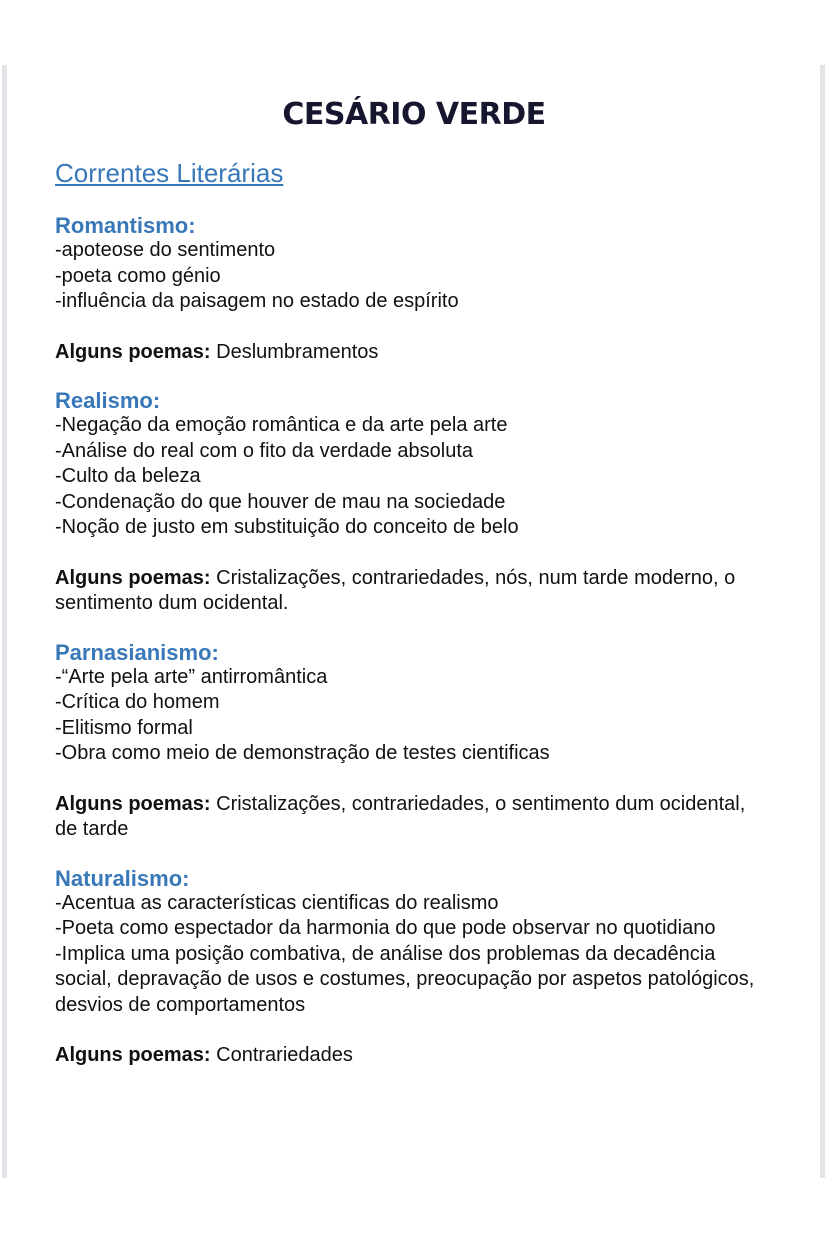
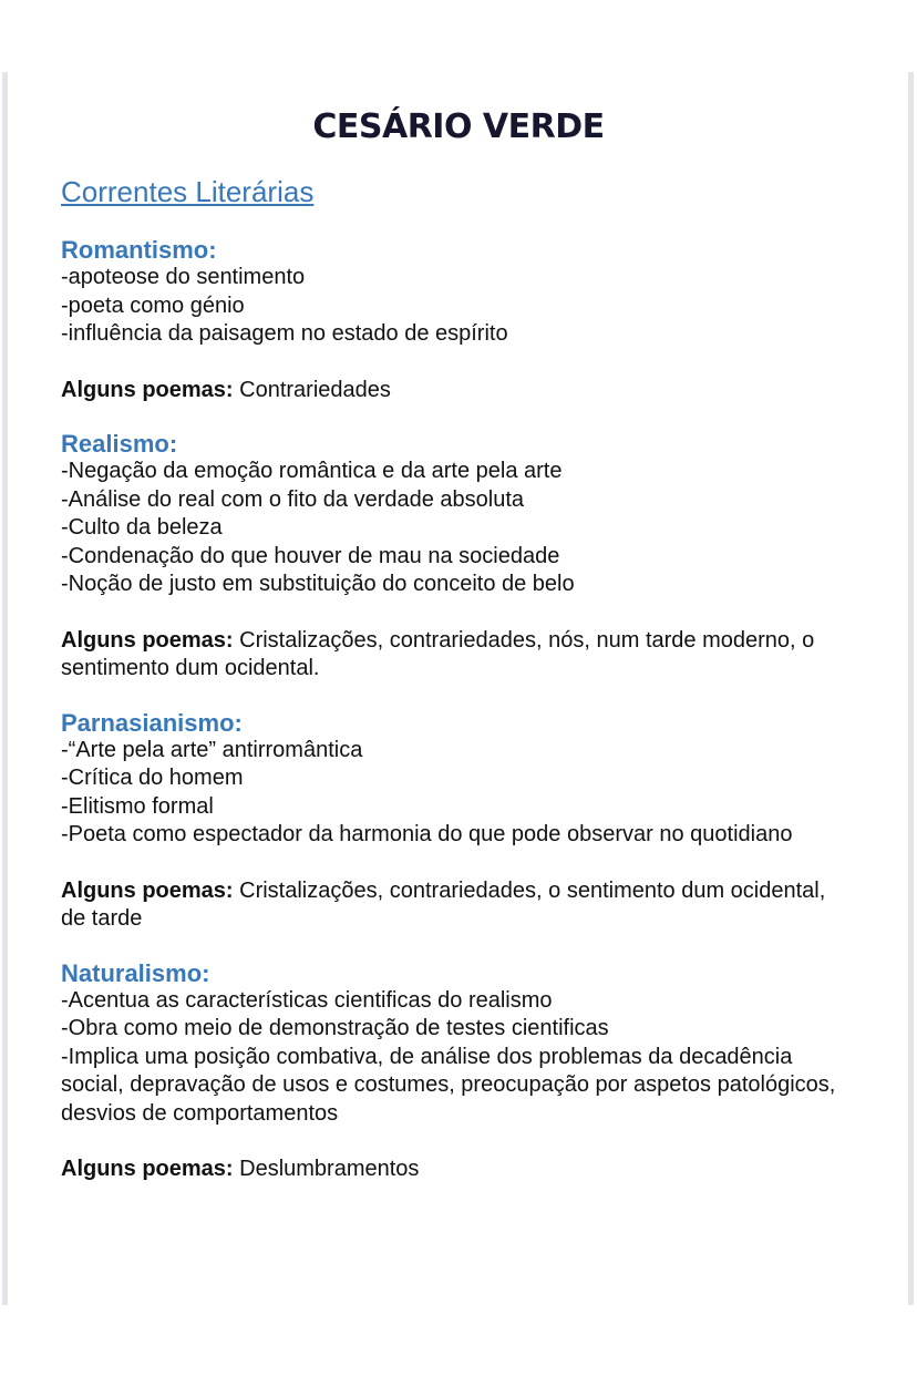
  CESÁRIO VERDE
  Correntes Literárias
  Romantismo:
  -apoteose do sentimento
  -poeta como génio
  -influência da paisagem no estado de espírito
- Alguns poemas: Deslumbramentos
+ Alguns poemas: Contrariedades
  Realismo:
  -Negação da emoção romântica e da arte pela arte
  -Análise do real com o fito da verdade absoluta
  -Culto da beleza
  -Condenação do que houver de mau na sociedade
  -Noção de justo em substituição do conceito de belo
  Alguns poemas: Cristalizações, contrariedades, nós, num tarde moderno, o sentimento dum ocidental.
  Parnasianismo:
  -“Arte pela arte” antirromântica
  -Crítica do homem
  -Elitismo formal
- -Obra como meio de demonstração de testes cientificas
+ -Poeta como espectador da harmonia do que pode observar no quotidiano
  Alguns poemas: Cristalizações, contrariedades, o sentimento dum ocidental, de tarde
  Naturalismo:
  -Acentua as características cientificas do realismo
- -Poeta como espectador da harmonia do que pode observar no quotidiano
+ -Obra como meio de demonstração de testes cientificas
  -Implica uma posição combativa, de análise dos problemas da decadência social, depravação de usos e costumes, preocupação por aspetos patológicos, desvios de comportamentos
- Alguns poemas: Contrariedades
+ Alguns poemas: Deslumbramentos
